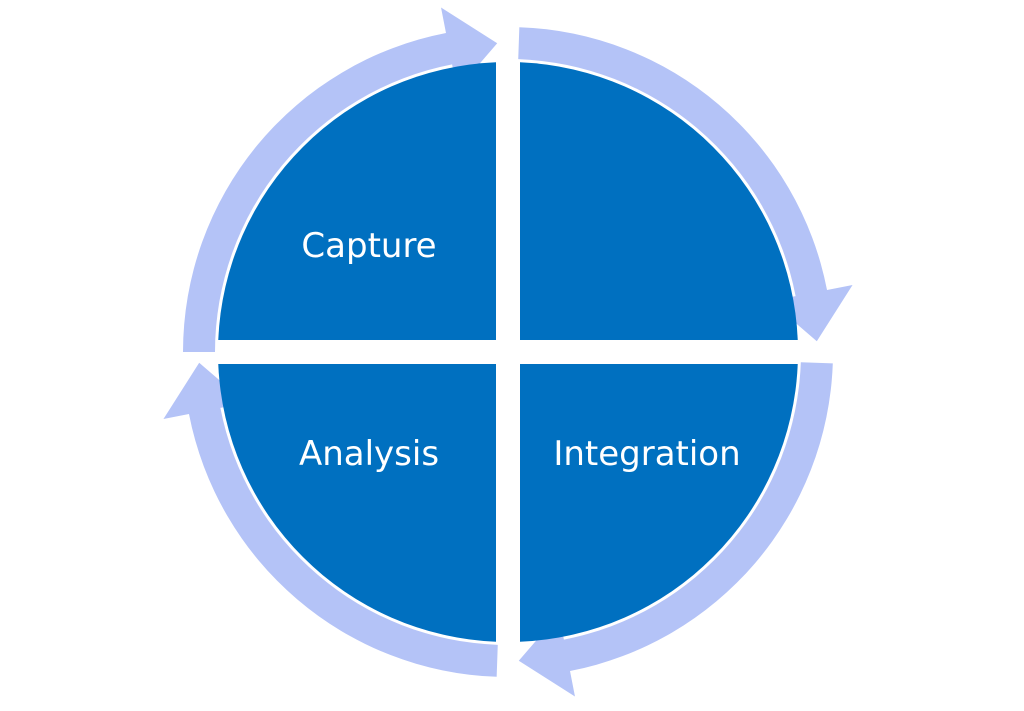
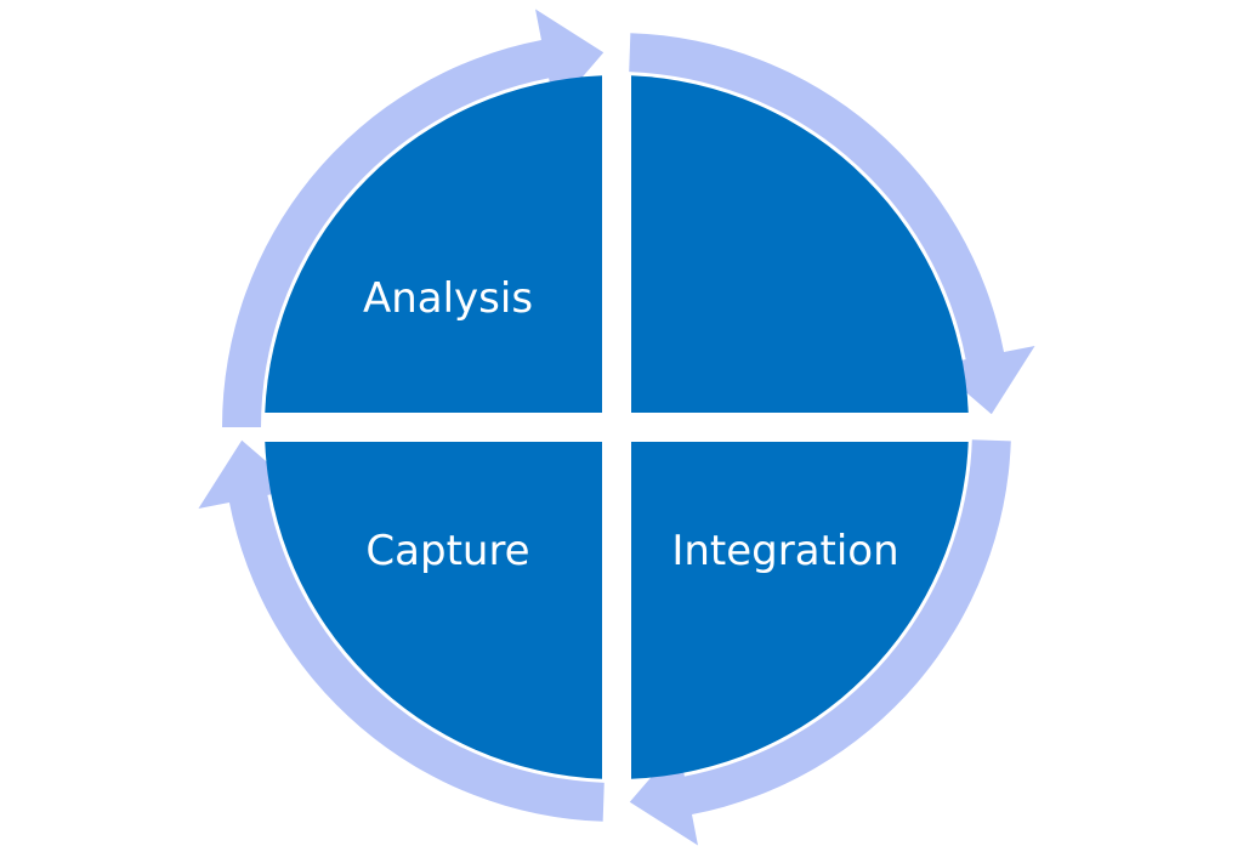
- Capture
+ Analysis
  Integration
- Analysis
+ Capture
